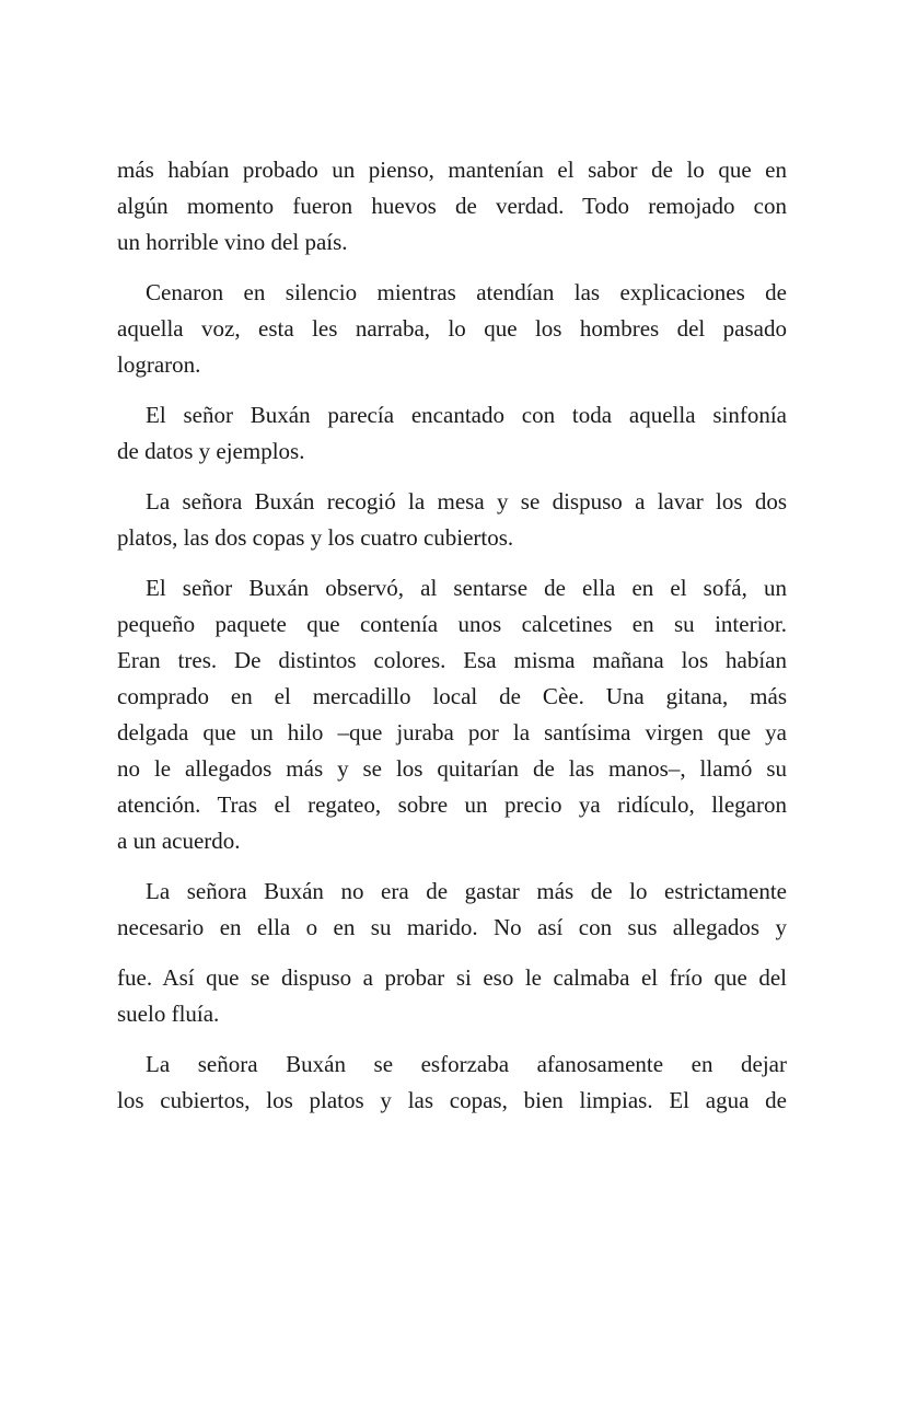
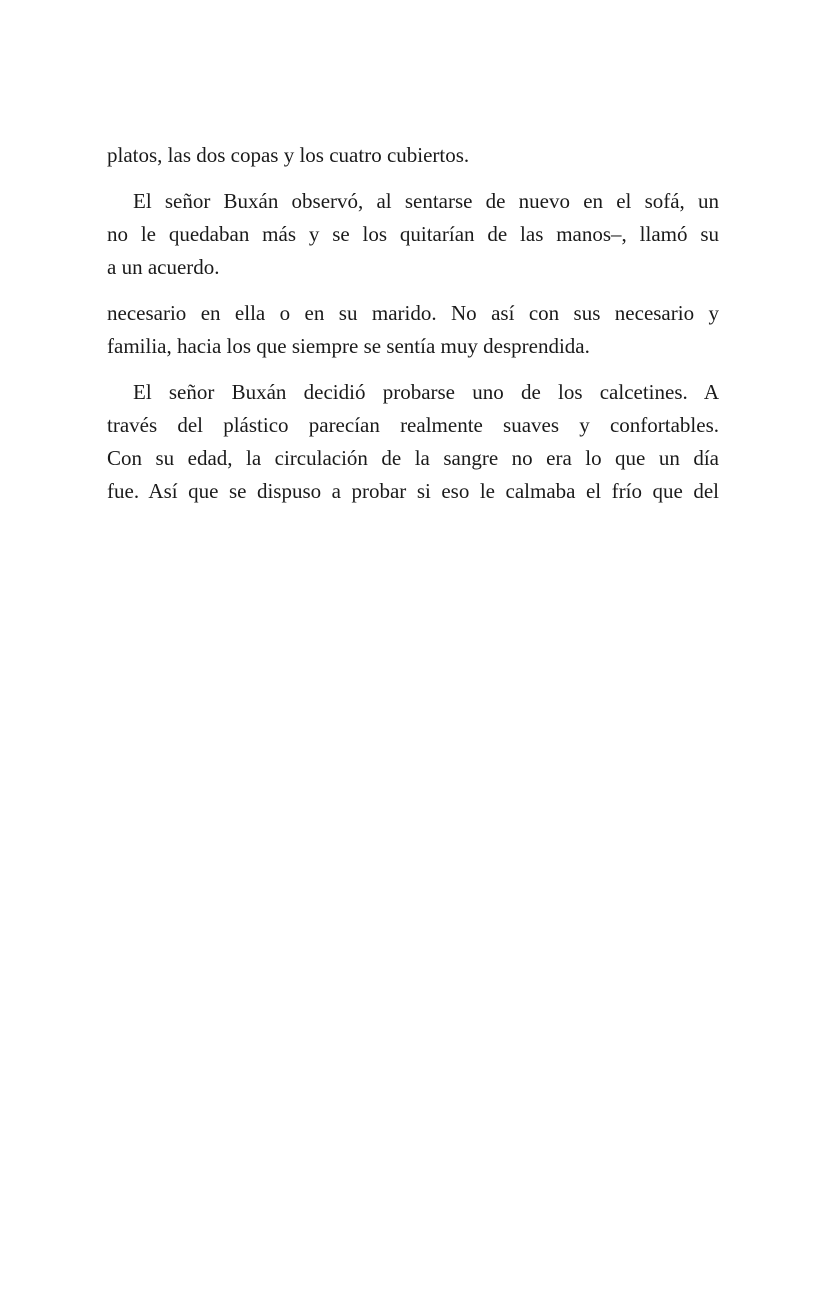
- más habían probado un pienso, mantenían el sabor de lo que en
- algún momento fueron huevos de verdad. Todo remojado con
- un horrible vino del país.
- Cenaron en silencio mientras atendían las explicaciones de
- aquella voz, esta les narraba, lo que los hombres del pasado
- lograron.
- El señor Buxán parecía encantado con toda aquella sinfonía
- de datos y ejemplos.
- La señora Buxán recogió la mesa y se dispuso a lavar los dos
  platos, las dos copas y los cuatro cubiertos.
- El señor Buxán observó, al sentarse de ella en el sofá, un
+ El señor Buxán observó, al sentarse de nuevo en el sofá, un
- pequeño paquete que contenía unos calcetines en su interior.
- Eran tres. De distintos colores. Esa misma mañana los habían
- comprado en el mercadillo local de Cèe. Una gitana, más
- delgada que un hilo –que juraba por la santísima virgen que ya
- no le allegados más y se los quitarían de las manos–, llamó su
+ no le quedaban más y se los quitarían de las manos–, llamó su
- atención. Tras el regateo, sobre un precio ya ridículo, llegaron
  a un acuerdo.
- La señora Buxán no era de gastar más de lo estrictamente
- necesario en ella o en su marido. No así con sus allegados y
+ necesario en ella o en su marido. No así con sus necesario y
+ familia, hacia los que siempre se sentía muy desprendida.
+ El señor Buxán decidió probarse uno de los calcetines. A
+ través del plástico parecían realmente suaves y confortables.
+ Con su edad, la circulación de la sangre no era lo que un día
  fue. Así que se dispuso a probar si eso le calmaba el frío que del
- suelo fluía.
- La señora Buxán se esforzaba afanosamente en dejar
- los cubiertos, los platos y las copas, bien limpias. El agua de
